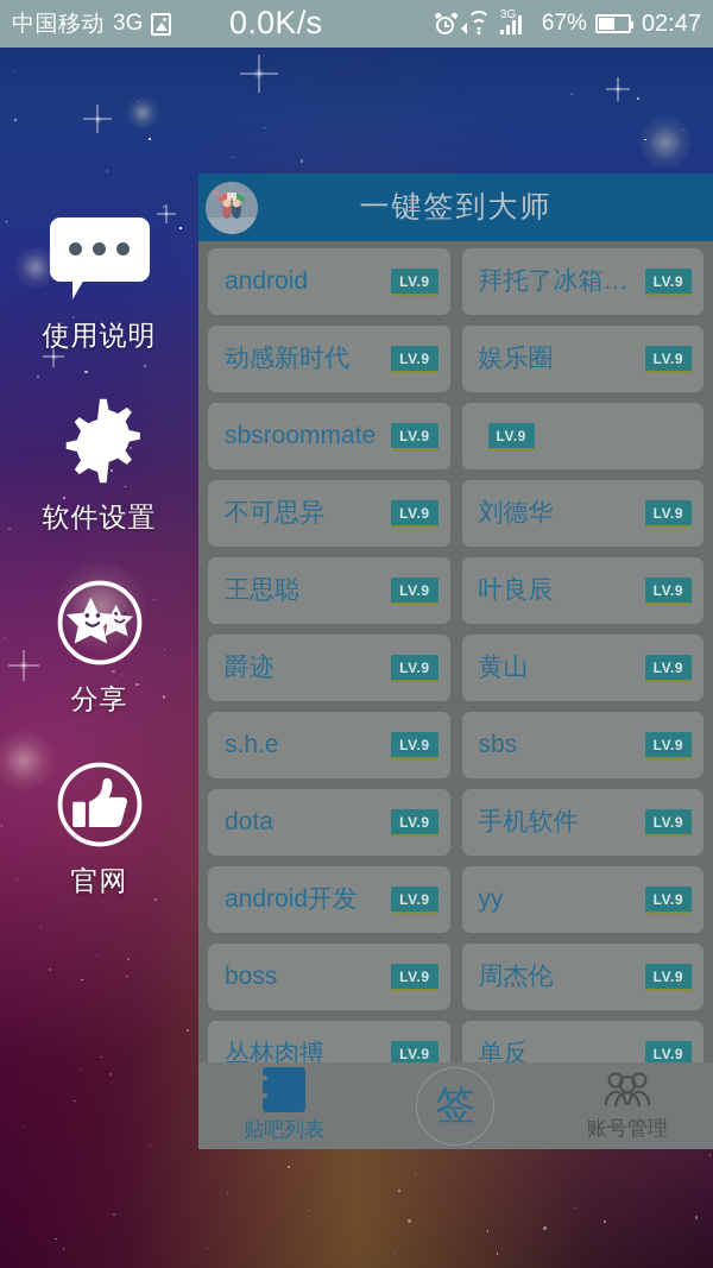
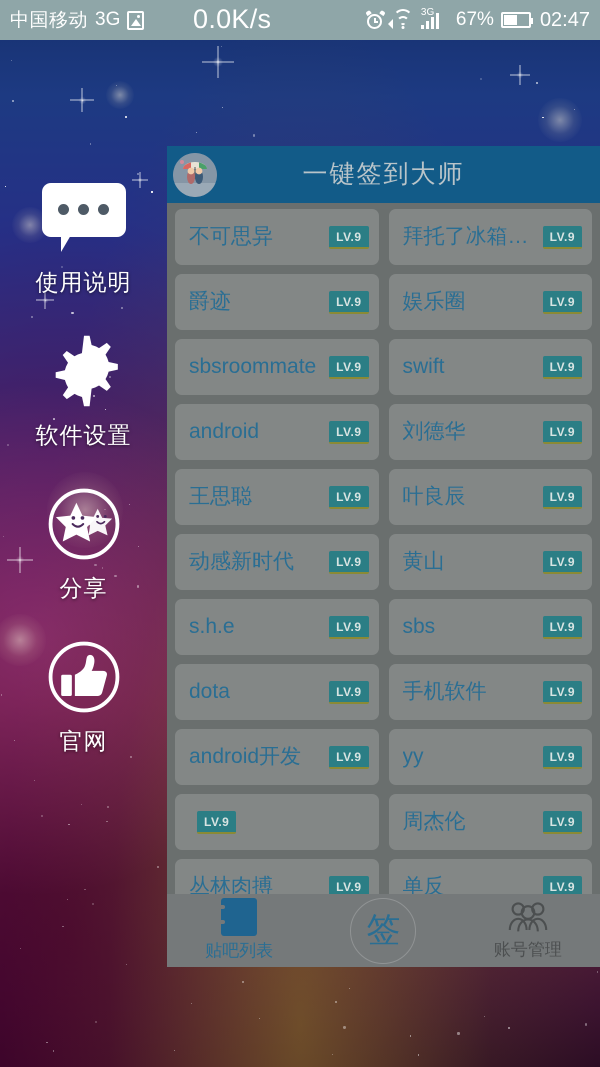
  中国移动
  3G
  0.0K/s
  3G
  67%
  02:47
  使用说明
  软件设置
  分享
  官网
  一键签到大师
- android
+ 不可思异
  LV.9
  拜托了冰箱中.
  LV.9
- 动感新时代
+ 爵迹
  LV.9
  娱乐圈
  LV.9
  sbsroommate
  LV.9
+ swift
  LV.9
- 不可思异
+ android
  LV.9
  刘德华
  LV.9
  王思聪
  LV.9
  叶良辰
  LV.9
- 爵迹
+ 动感新时代
  LV.9
  黄山
  LV.9
  s.h.e
  LV.9
  sbs
  LV.9
  dota
  LV.9
  手机软件
  LV.9
  android开发
  LV.9
  yy
  LV.9
- boss
  LV.9
  周杰伦
  LV.9
  丛林肉搏
  LV.9
  单反
  LV.9
  贴吧列表
  签
  账号管理
